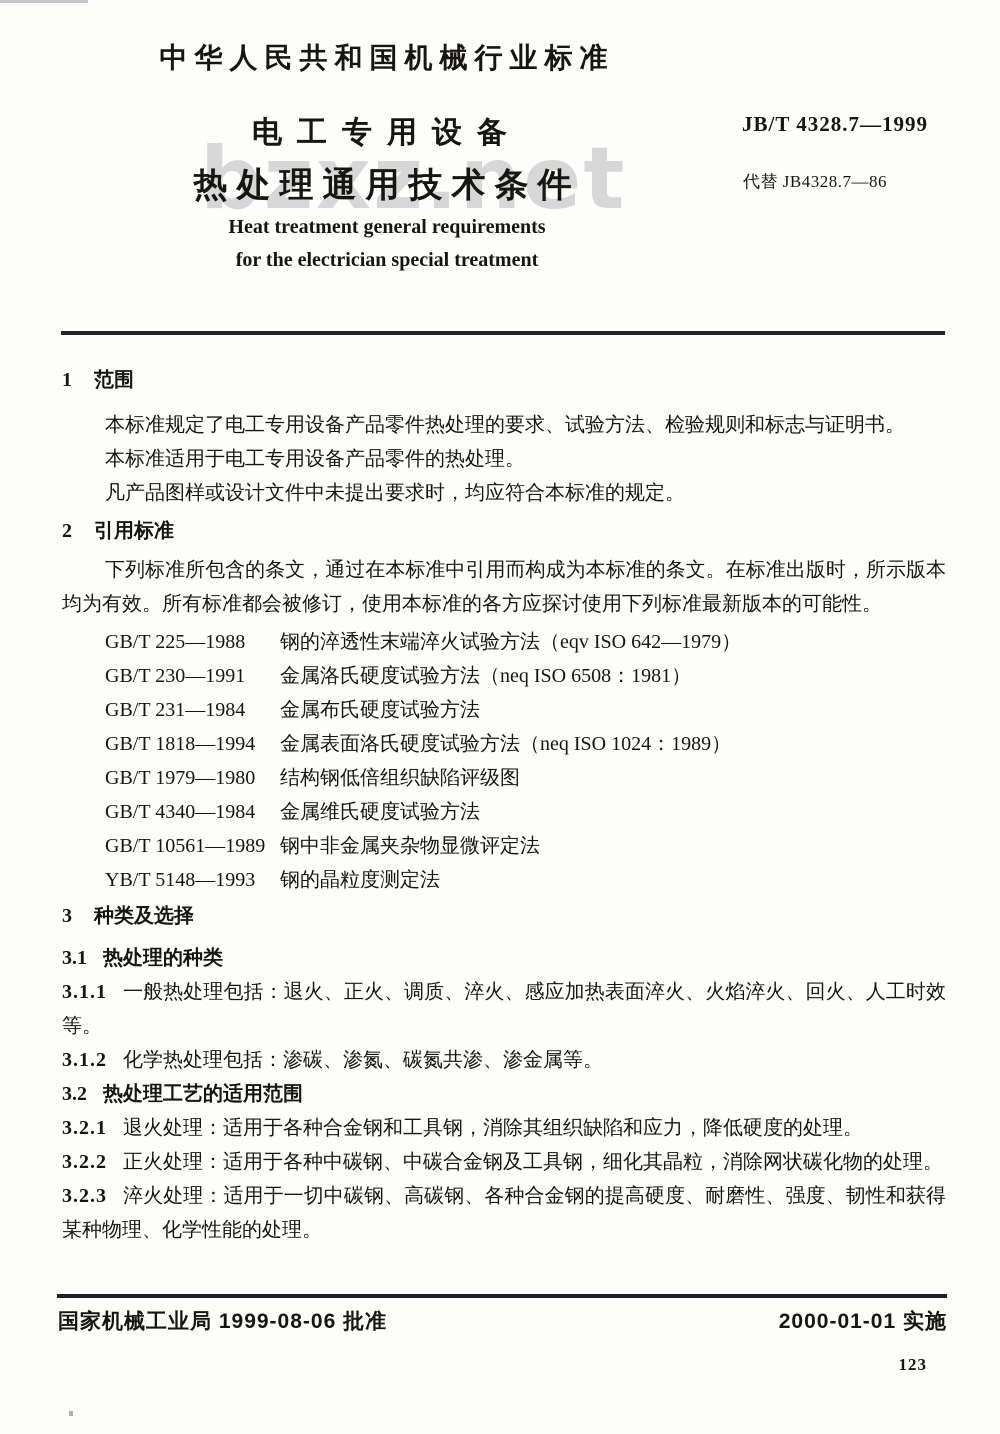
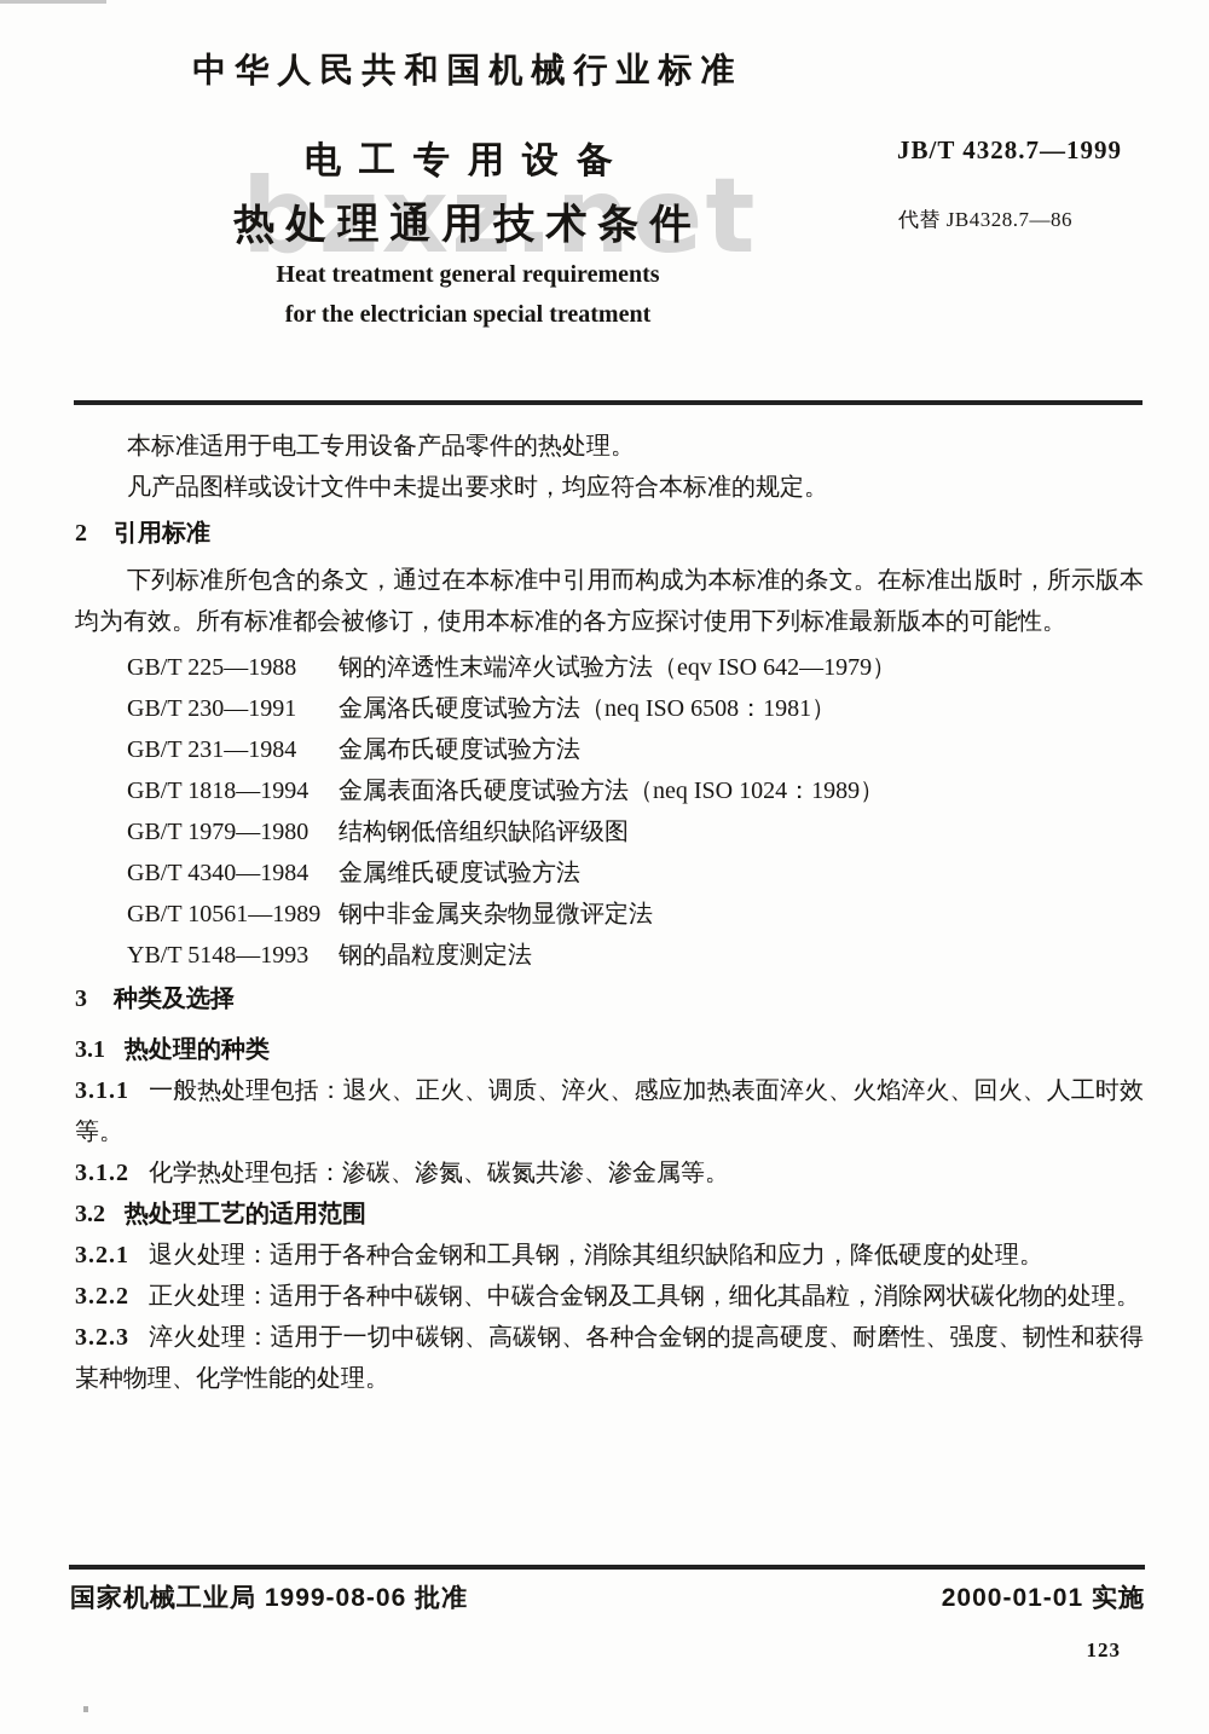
  bzxz.net
  中华人民共和国机械行业标准
  电工专用设备
  热处理通用技术条件
  Heat treatment general requirements
  for the electrician special treatment
  JB/T 4328.7—1999
  代替 JB4328.7—86
- 1 范围
- 本标准规定了电工专用设备产品零件热处理的要求、试验方法、检验规则和标志与证明书。
  本标准适用于电工专用设备产品零件的热处理。
  凡产品图样或设计文件中未提出要求时，均应符合本标准的规定。
  2 引用标准
  下列标准所包含的条文，通过在本标准中引用而构成为本标准的条文。在标准出版时，所示版本均为有效。所有标准都会被修订，使用本标准的各方应探讨使用下列标准最新版本的可能性。
  GB/T 225—1988
  钢的淬透性末端淬火试验方法（eqv ISO 642—1979）
  GB/T 230—1991
  金属洛氏硬度试验方法（neq ISO 6508：1981）
  GB/T 231—1984
  金属布氏硬度试验方法
  GB/T 1818—1994
  金属表面洛氏硬度试验方法（neq ISO 1024：1989）
  GB/T 1979—1980
  结构钢低倍组织缺陷评级图
  GB/T 4340—1984
  金属维氏硬度试验方法
  GB/T 10561—1989
  钢中非金属夹杂物显微评定法
  YB/T 5148—1993
  钢的晶粒度测定法
  3 种类及选择
  3.1 热处理的种类
  3.1.1 一般热处理包括：退火、正火、调质、淬火、感应加热表面淬火、火焰淬火、回火、人工时效等。
  3.1.2 化学热处理包括：渗碳、渗氮、碳氮共渗、渗金属等。
  3.2 热处理工艺的适用范围
  3.2.1 退火处理：适用于各种合金钢和工具钢，消除其组织缺陷和应力，降低硬度的处理。
  3.2.2 正火处理：适用于各种中碳钢、中碳合金钢及工具钢，细化其晶粒，消除网状碳化物的处理。
  3.2.3 淬火处理：适用于一切中碳钢、高碳钢、各种合金钢的提高硬度、耐磨性、强度、韧性和获得某种物理、化学性能的处理。
  国家机械工业局 1999-08-06 批准
  2000-01-01 实施
  123
